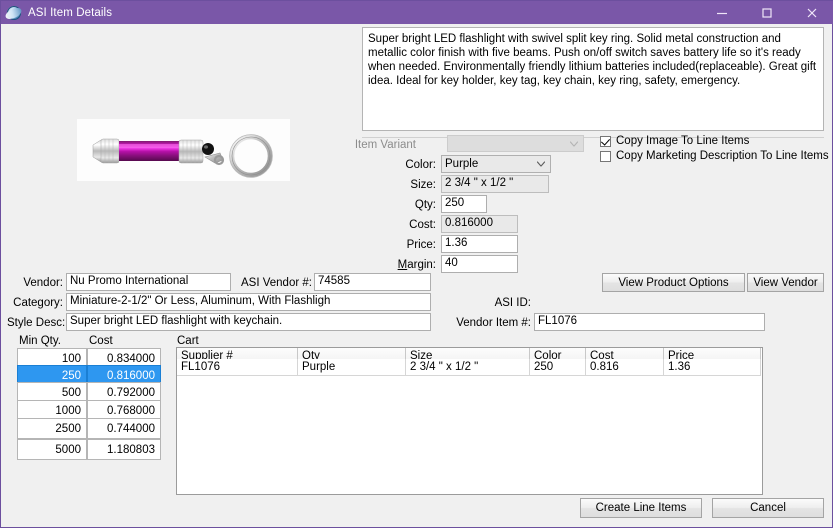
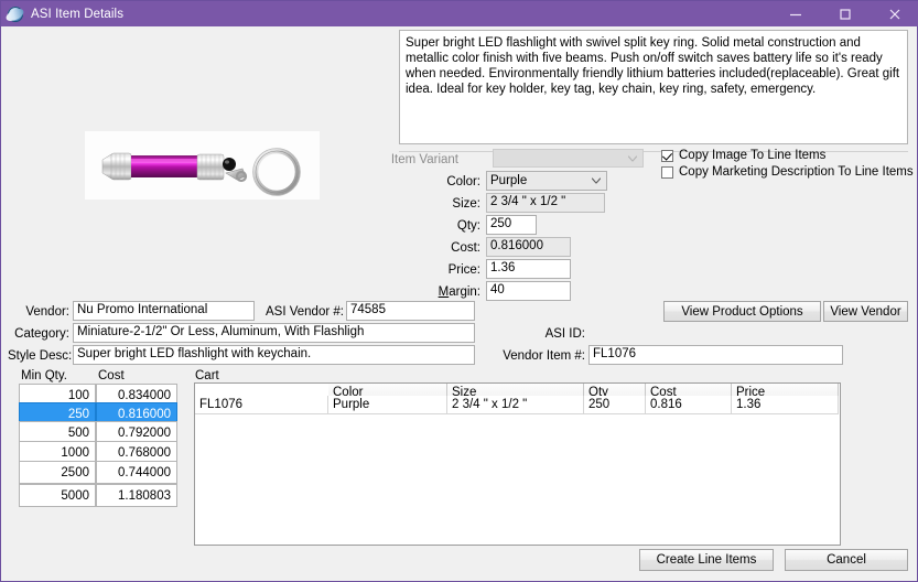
  ASI Item Details
  Super bright LED flashlight with swivel split key ring. Solid metal construction and metallic color finish with five beams. Push on/off switch saves battery life so it's ready when needed. Environmentally friendly lithium batteries included(replaceable). Great gift idea. Ideal for key holder, key tag, key chain, key ring, safety, emergency.
  Item Variant
  Color:
  Purple
  Size:
  2 3/4 " x 1/2 "
  Qty:
  250
  Cost:
  0.816000
  Price:
  1.36
  Margin:
  40
  Copy Image To Line Items
  Copy Marketing Description To Line Items
  Vendor:
  Nu Promo International
  ASI Vendor #:
  74585
  Category:
  Miniature-2-1/2" Or Less, Aluminum, With Flashligh
  Style Desc:
  Super bright LED flashlight with keychain.
  ASI ID:
  Vendor Item #:
  FL1076
  View Product Options
  View Vendor
  Min Qty.
  Cost
  100
  0.834000
  250
  0.816000
  500
  0.792000
  1000
  0.768000
  2500
  0.744000
  5000
  1.180803
  Cart
- Supplier #
- Qty
+ Color
  Size
- Color
+ Qty
  Cost
  Price
  FL1076
  Purple
  2 3/4 " x 1/2 "
  250
  0.816
  1.36
  Create Line Items
  Cancel
